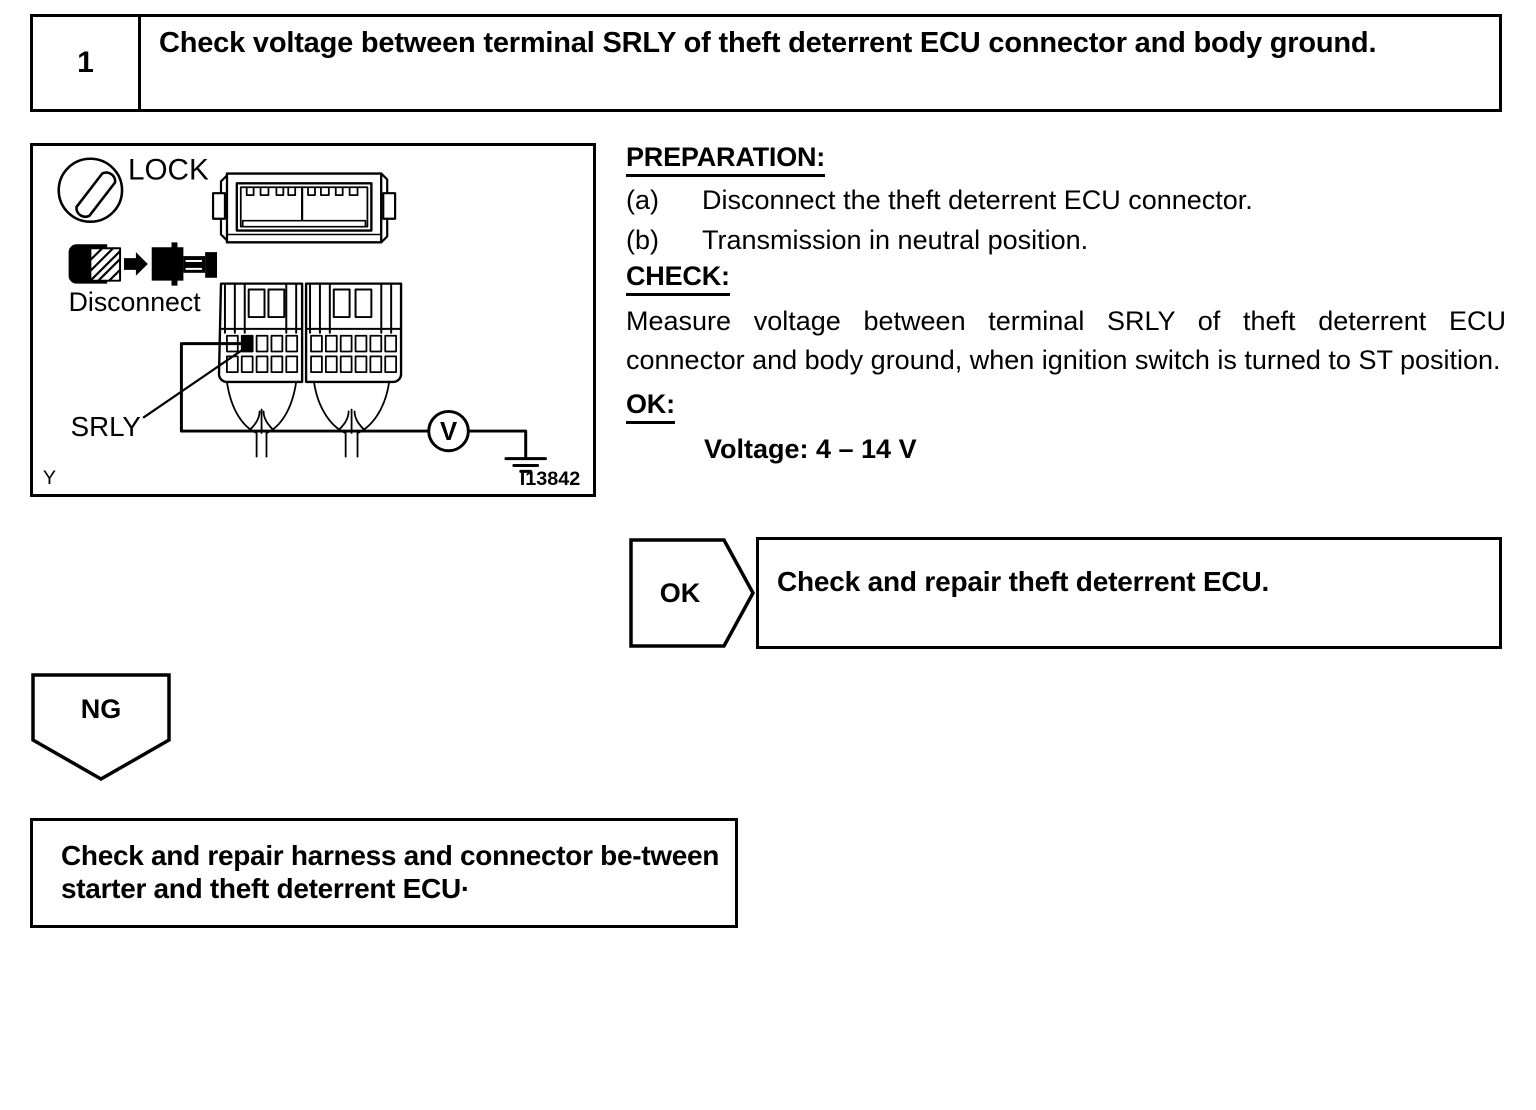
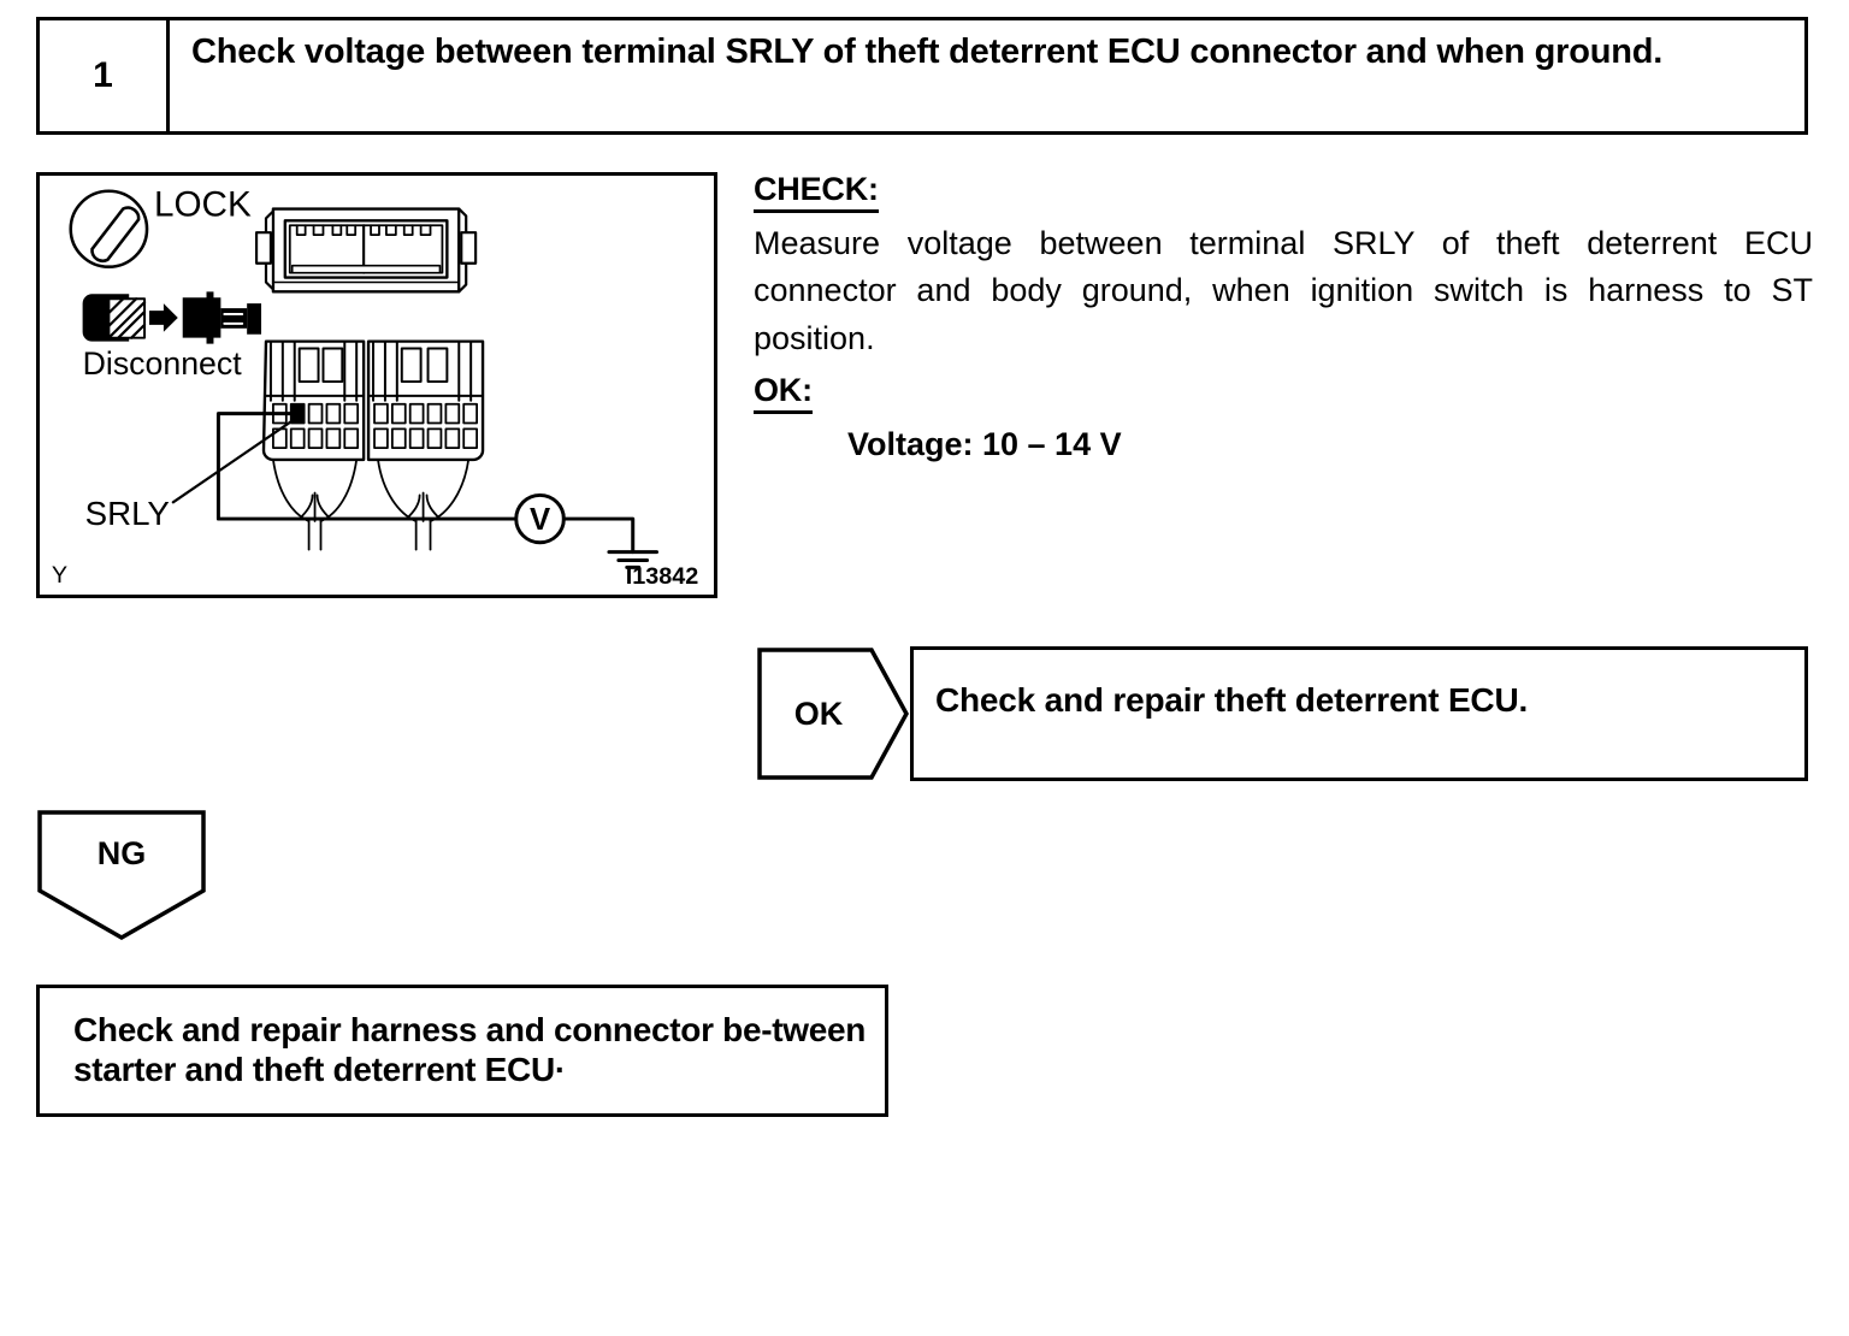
  1
- Check voltage between terminal SRLY of theft deterrent ECU connector and body ground.
+ Check voltage between terminal SRLY of theft deterrent ECU connector and when ground.
  LOCK
  Disconnect
  SRLY
  Y
  I13842
  V
- PREPARATION:
- (a)
- Disconnect the theft deterrent ECU connector.
- (b)
- Transmission in neutral position.
  CHECK:
- Measure voltage between terminal SRLY of theft deterrent ECU connector and body ground, when ignition switch is turned to ST position.
+ Measure voltage between terminal SRLY of theft deterrent ECU connector and body ground, when ignition switch is harness to ST position.
  OK:
- Voltage: 4 – 14 V
+ Voltage: 10 – 14 V
  OK
  Check and repair theft deterrent ECU.
  NG
  Check and repair harness and connector be-tween starter and theft deterrent ECU·
